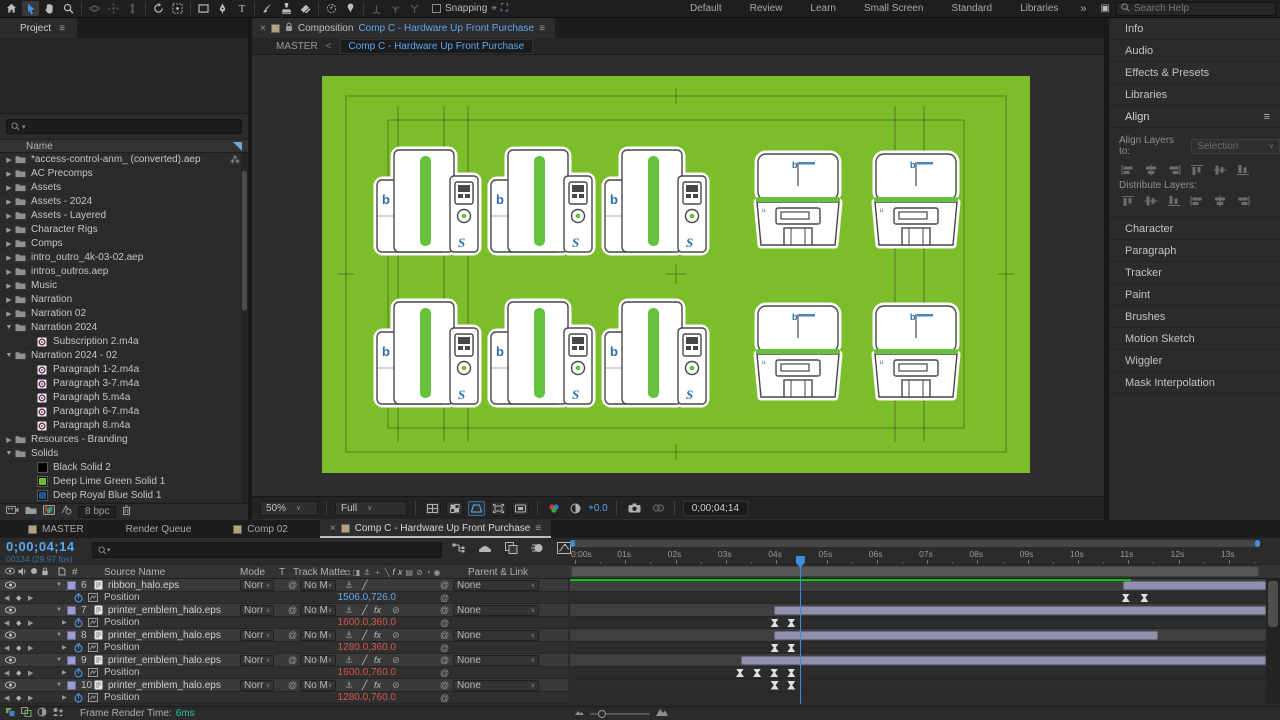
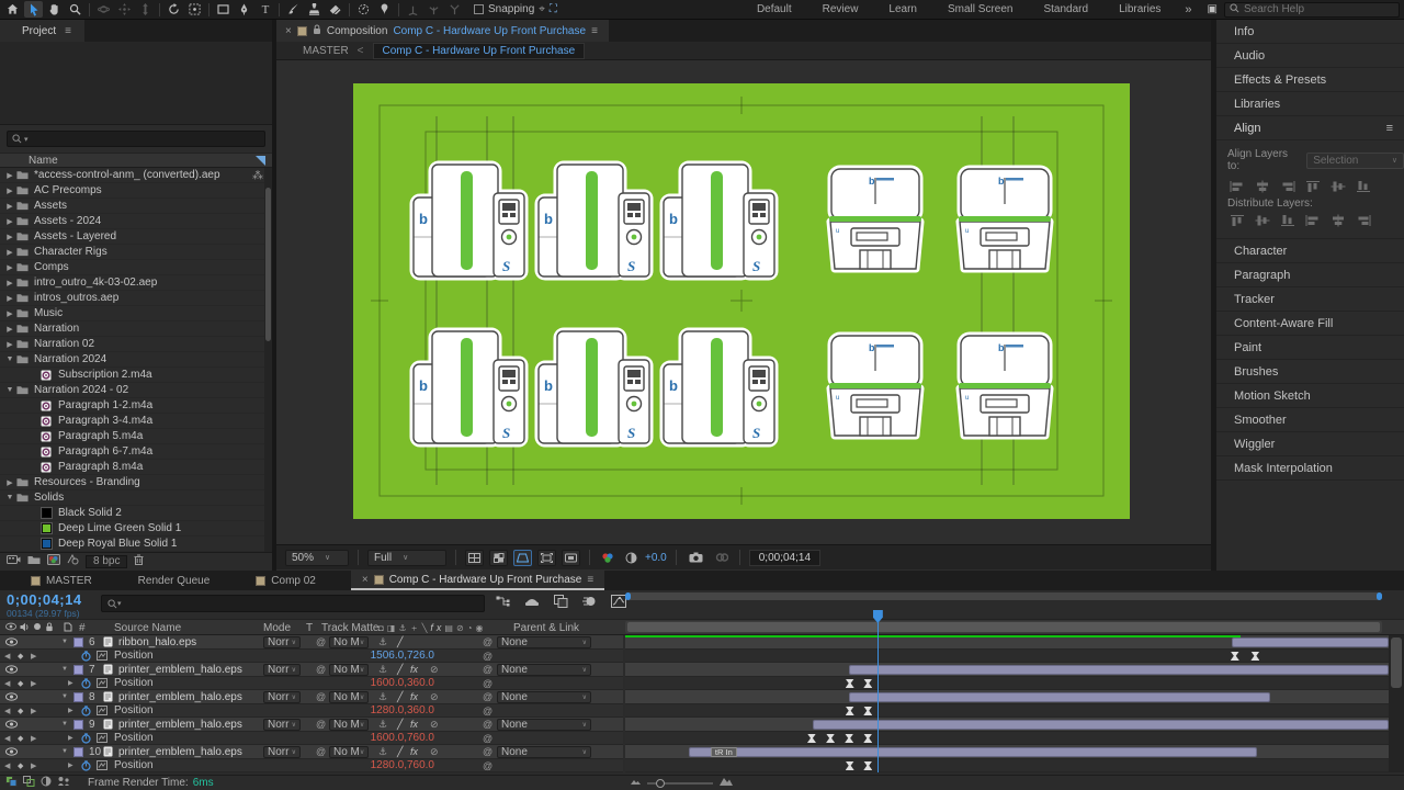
  T
  Snapping
  ⌖
  ⛶
  Default
  Review
  Learn
  Small Screen
  Standard
  Libraries
  »
  ▣
  Search Help
  Project
  ≡
  Name
  *access-control-anm_ (converted).aep
  AC Precomps
  Assets
  Assets - 2024
  Assets - Layered
  Character Rigs
  Comps
  intro_outro_4k-03-02.aep
  intros_outros.aep
  Music
  Narration
  Narration 02
  Narration 2024
  Subscription 2.m4a
  Narration 2024 - 02
  Paragraph 1-2.m4a
- Paragraph 3-7.m4a
+ Paragraph 3-4.m4a
  Paragraph 5.m4a
  Paragraph 6-7.m4a
  Paragraph 8.m4a
  Resources - Branding
  Solids
  Black Solid 2
  Deep Lime Green Solid 1
  Deep Royal Blue Solid 1
  ⁂
  8 bpc
  ×
  Composition
  Comp C - Hardware Up Front Purchase
  ≡
  MASTER
  <
  Comp C - Hardware Up Front Purchase
  50%
  Full
  +0.0
  0;00;04;14
  Info
  Audio
  Effects & Presets
  Libraries
  Align
  ≡
  Align Layers to:
  Selection
  Distribute Layers:
  Character
  Paragraph
  Tracker
+ Content-Aware Fill
  Paint
  Brushes
  Motion Sketch
+ Smoother
  Wiggler
  Mask Interpolation
  MASTER
  Render Queue
  Comp 02
  ×
  Comp C - Hardware Up Front Purchase
  ≡
  0;00;04;14
  00134 (29.97 fps)
- 0:00s
- 01s
- 02s
- 03s
- 04s
- 05s
- 06s
- 07s
- 08s
- 09s
- 10s
- 11s
- 12s
- 13s
  #
  Source Name
  Mode
  T
  Track Matte
  ◘◨⚓＋╲fx▤⊘◔◉
  Parent & Link
  6
  ribbon_halo.eps
  Norr
  @
  No M
  ⚓
  ╱
  @
  None
  Position
  1506.0,726.0
  @
  7
  printer_emblem_halo.eps
  Norr
  @
  No M
  ⚓
  ╱
  fx
  ⊘
  @
  None
  Position
  1600.0,360.0
  @
  8
  printer_emblem_halo.eps
  Norr
  @
  No M
  ⚓
  ╱
  fx
  ⊘
  @
  None
  Position
  1280.0,360.0
  @
  9
  printer_emblem_halo.eps
  Norr
  @
  No M
  ⚓
  ╱
  fx
  ⊘
  @
  None
  Position
  1600.0,760.0
  @
  10
  printer_emblem_halo.eps
  Norr
  @
  No M
  ⚓
  ╱
  fx
  ⊘
  @
  None
  Position
  1280.0,760.0
  @
+ tR In
  Frame Render Time:
  6ms
